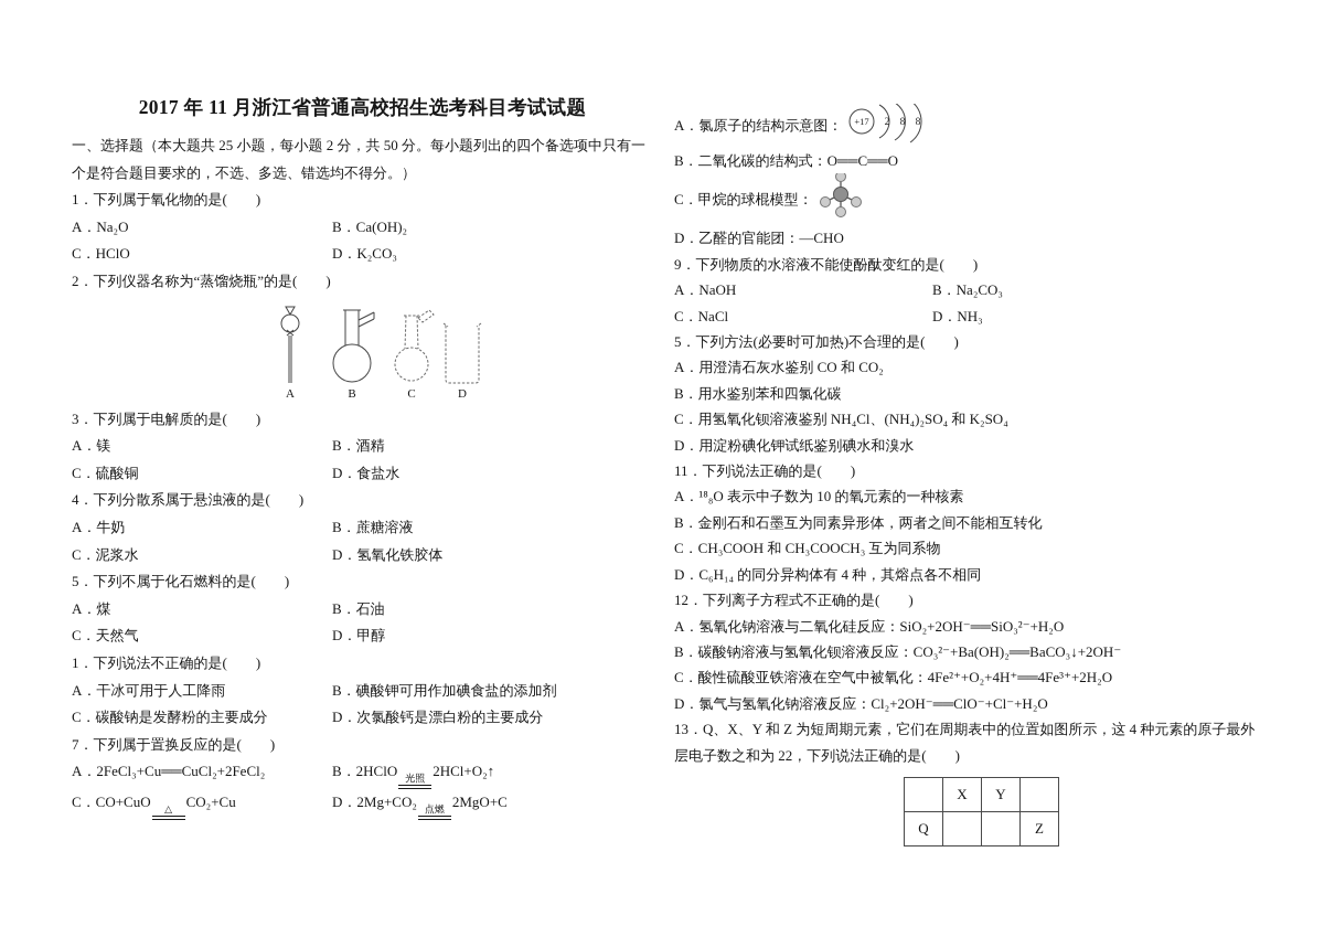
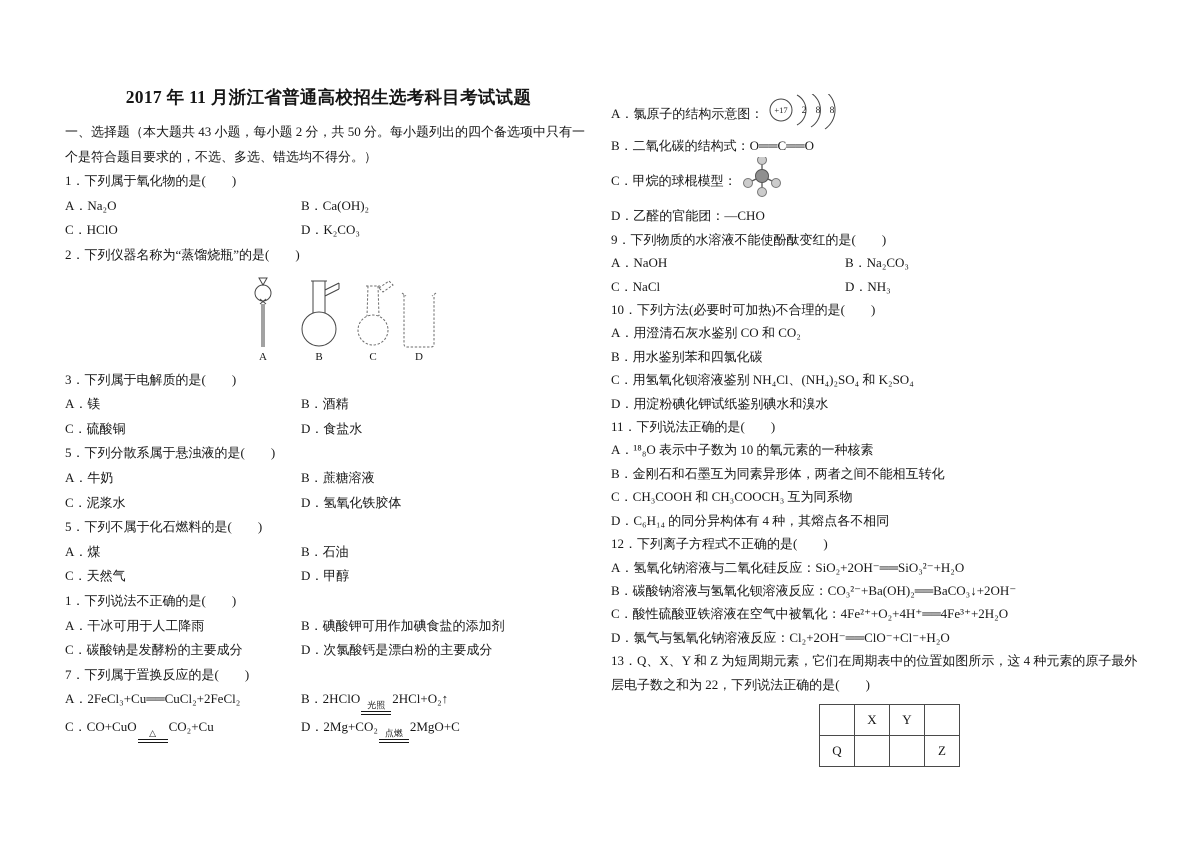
  2017 年 11 月浙江省普通高校招生选考科目考试试题
- 一、选择题（本大题共 25 小题，每小题 2 分，共 50 分。每小题列出的四个备选项中只有一个是符合题目要求的，不选、多选、错选均不得分。）
+ 一、选择题（本大题共 43 小题，每小题 2 分，共 50 分。每小题列出的四个备选项中只有一个是符合题目要求的，不选、多选、错选均不得分。）
  1．下列属于氧化物的是( )
  A．Na₂O
  B．Ca(OH)₂
  C．HClO
  D．K₂CO₃
  2．下列仪器名称为“蒸馏烧瓶”的是( )
  A
  B
  C
  D
  3．下列属于电解质的是( )
  A．镁
  B．酒精
  C．硫酸铜
  D．食盐水
- 4．下列分散系属于悬浊液的是( )
+ 5．下列分散系属于悬浊液的是( )
  A．牛奶
  B．蔗糖溶液
  C．泥浆水
  D．氢氧化铁胶体
  5．下列不属于化石燃料的是( )
  A．煤
  B．石油
  C．天然气
  D．甲醇
  1．下列说法不正确的是( )
  A．干冰可用于人工降雨
  B．碘酸钾可用作加碘食盐的添加剂
  C．碳酸钠是发酵粉的主要成分
  D．次氯酸钙是漂白粉的主要成分
  7．下列属于置换反应的是( )
  A．2FeCl₃+Cu══CuCl₂+2FeCl₂
  B．2HClO
  光照
  2HCl+O₂↑
  C．CO+CuO
  △
  CO₂+Cu
  D．2Mg+CO₂
  点燃
  2MgO+C
  A．氯原子的结构示意图：
  +17
  2
  8
  8
  B．二氧化碳的结构式：O══C══O
  C．甲烷的球棍模型：
  D．乙醛的官能团：—CHO
  9．下列物质的水溶液不能使酚酞变红的是( )
  A．NaOH
  B．Na₂CO₃
  C．NaCl
  D．NH₃
- 5．下列方法(必要时可加热)不合理的是( )
+ 10．下列方法(必要时可加热)不合理的是( )
  A．用澄清石灰水鉴别 CO 和 CO₂
  B．用水鉴别苯和四氯化碳
  C．用氢氧化钡溶液鉴别 NH₄Cl、(NH₄)₂SO₄ 和 K₂SO₄
  D．用淀粉碘化钾试纸鉴别碘水和溴水
  11．下列说法正确的是( )
  A．¹⁸₈O 表示中子数为 10 的氧元素的一种核素
  B．金刚石和石墨互为同素异形体，两者之间不能相互转化
  C．CH₃COOH 和 CH₃COOCH₃ 互为同系物
  D．C₆H₁₄ 的同分异构体有 4 种，其熔点各不相同
  12．下列离子方程式不正确的是( )
  A．氢氧化钠溶液与二氧化硅反应：SiO₂+2OH⁻══SiO₃²⁻+H₂O
  B．碳酸钠溶液与氢氧化钡溶液反应：CO₃²⁻+Ba(OH)₂══BaCO₃↓+2OH⁻
  C．酸性硫酸亚铁溶液在空气中被氧化：4Fe²⁺+O₂+4H⁺══4Fe³⁺+2H₂O
  D．氯气与氢氧化钠溶液反应：Cl₂+2OH⁻══ClO⁻+Cl⁻+H₂O
  13．Q、X、Y 和 Z 为短周期元素，它们在周期表中的位置如图所示，这 4 种元素的原子最外层电子数之和为 22，下列说法正确的是( )
  	X	Y
  Q			Z
